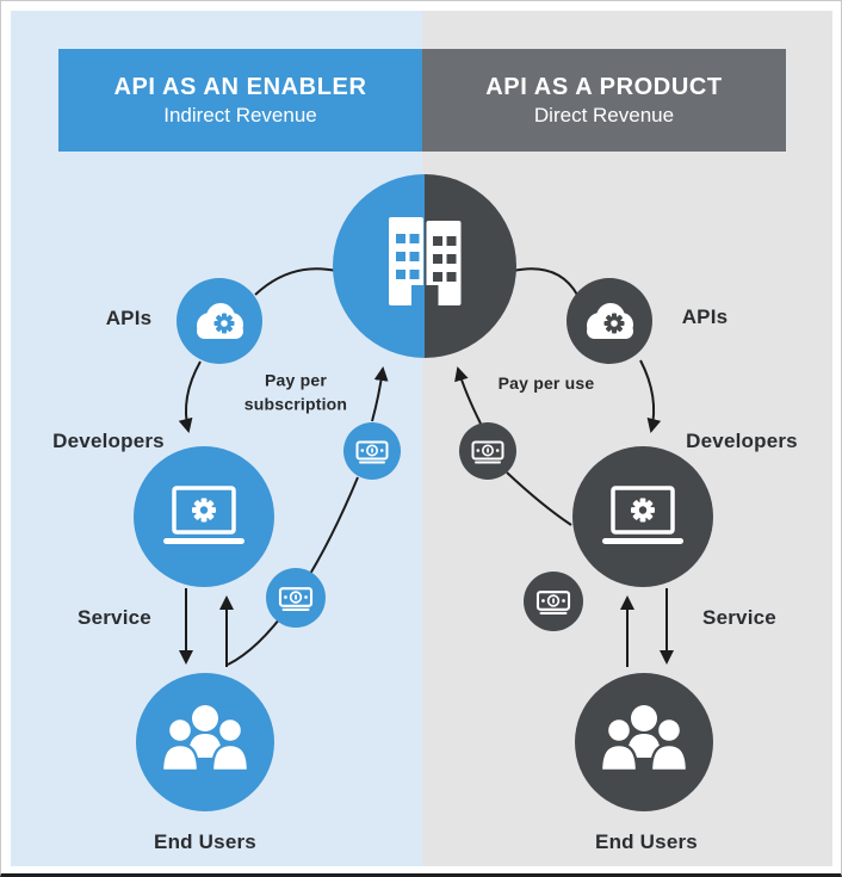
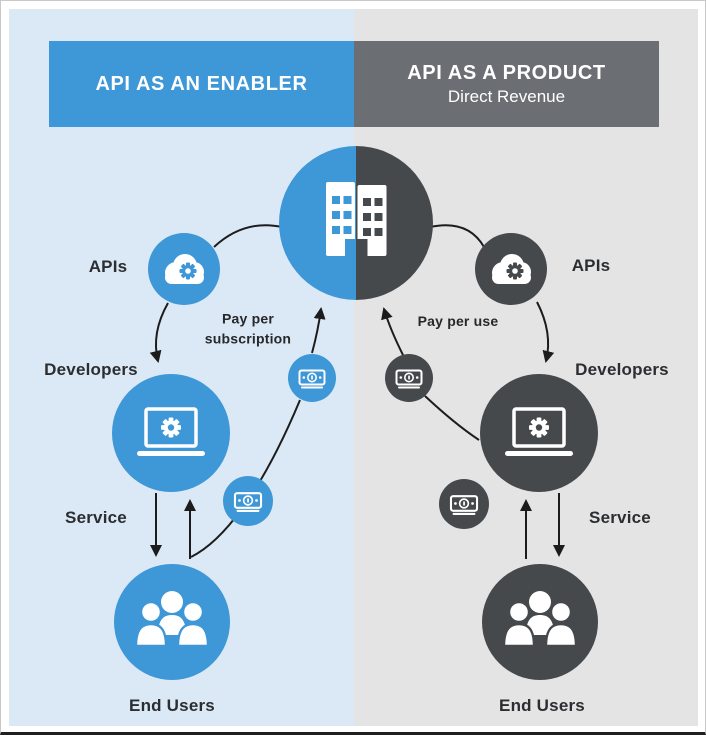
  API AS AN ENABLER
- Indirect Revenue
  API AS A PRODUCT
  Direct Revenue
  APIs
  APIs
  Developers
  Developers
  Service
  Service
  End Users
  End Users
  Pay per subscription
  Pay per use
